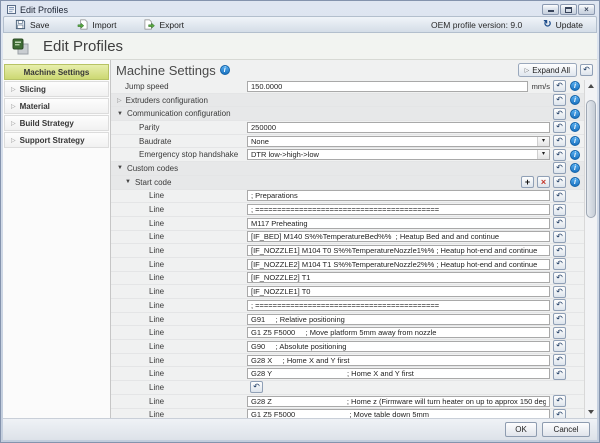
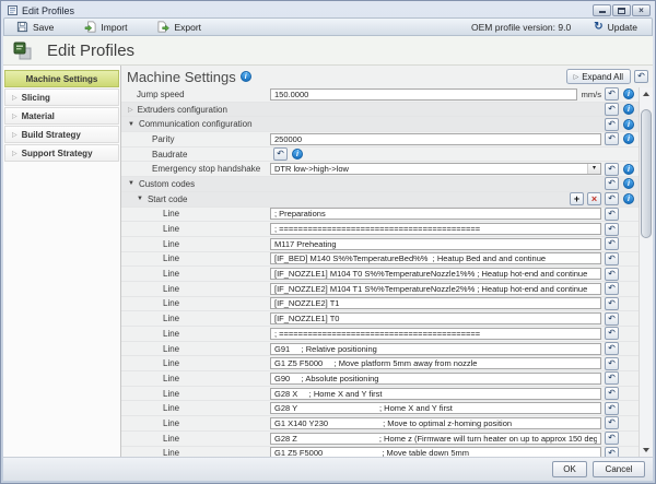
  Edit Profiles
  ×
  Save
  Import
  Export
  OEM profile version: 9.0
  ↻
  Update
  Edit Profiles
  Machine Settings
  Slicing
  Material
  Build Strategy
  Support Strategy
  Machine Settings
  Expand All
  ↶
  Jump speed
  150.0000
  mm/s
  ↶
  Extruders configuration
  ↶
  Communication configuration
  ↶
  Parity
  250000
  ↶
  Baudrate
- None
  ↶
  Emergency stop handshake
  DTR low->high->low
  ↶
  Custom codes
  ↶
  Start code
  +
  ×
  ↶
  Line
  ; Preparations
  ↶
  Line
  ; ==========================================
  ↶
  Line
  M117 Preheating
  ↶
  Line
  [IF_BED] M140 S%%TemperatureBed%% ; Heatup Bed and and continue
  ↶
  Line
  [IF_NOZZLE1] M104 T0 S%%TemperatureNozzle1%% ; Heatup hot-end and continue
  ↶
  Line
  [IF_NOZZLE2] M104 T1 S%%TemperatureNozzle2%% ; Heatup hot-end and continue
  ↶
  Line
  [IF_NOZZLE2] T1
  ↶
  Line
  [IF_NOZZLE1] T0
  ↶
  Line
  ; ==========================================
  ↶
  Line
  G91 ; Relative positioning
  ↶
  Line
  G1 Z5 F5000 ; Move platform 5mm away from nozzle
  ↶
  Line
  G90 ; Absolute positioning
  ↶
  Line
  G28 X ; Home X and Y first
  ↶
  Line
  G28 Y ; Home X and Y first
  ↶
  Line
+ G1 X140 Y230 ; Move to optimal z-homing position
  ↶
  Line
  G28 Z ; Home z (Firmware will turn heater on up to approx 150 deg
  ↶
  Line
  G1 Z5 F5000 ; Move table down 5mm
  ↶
  OK
  Cancel
